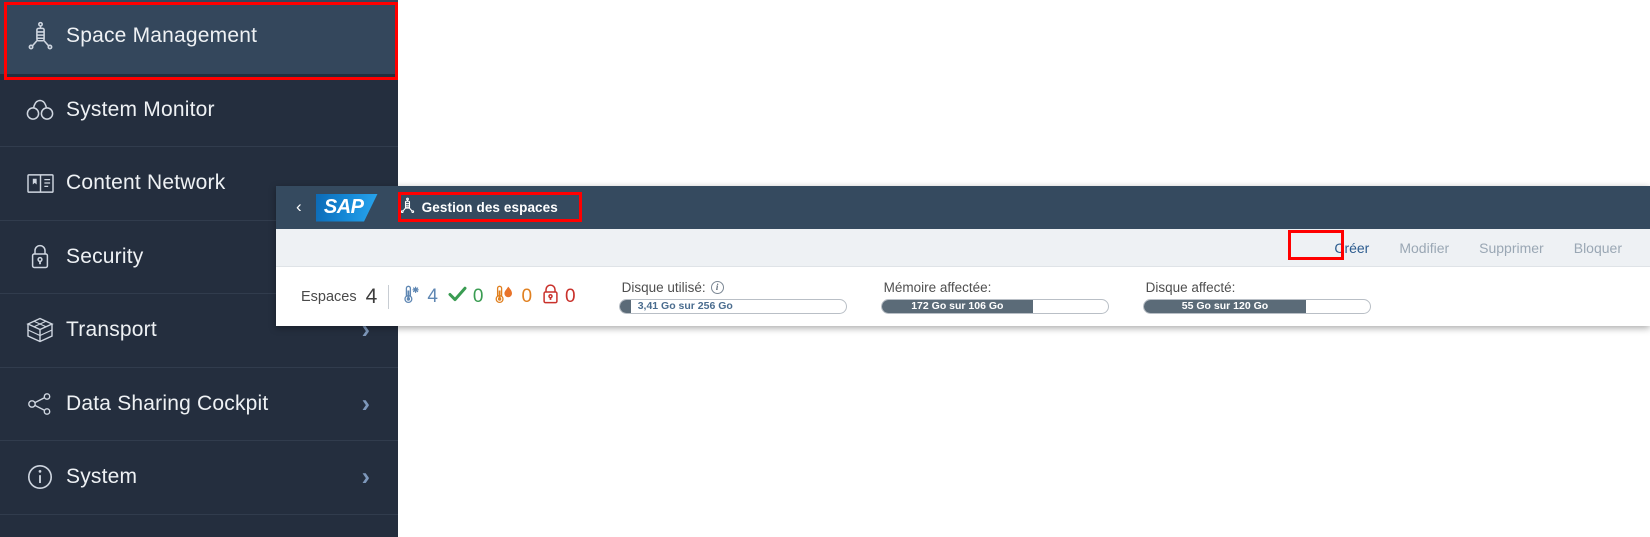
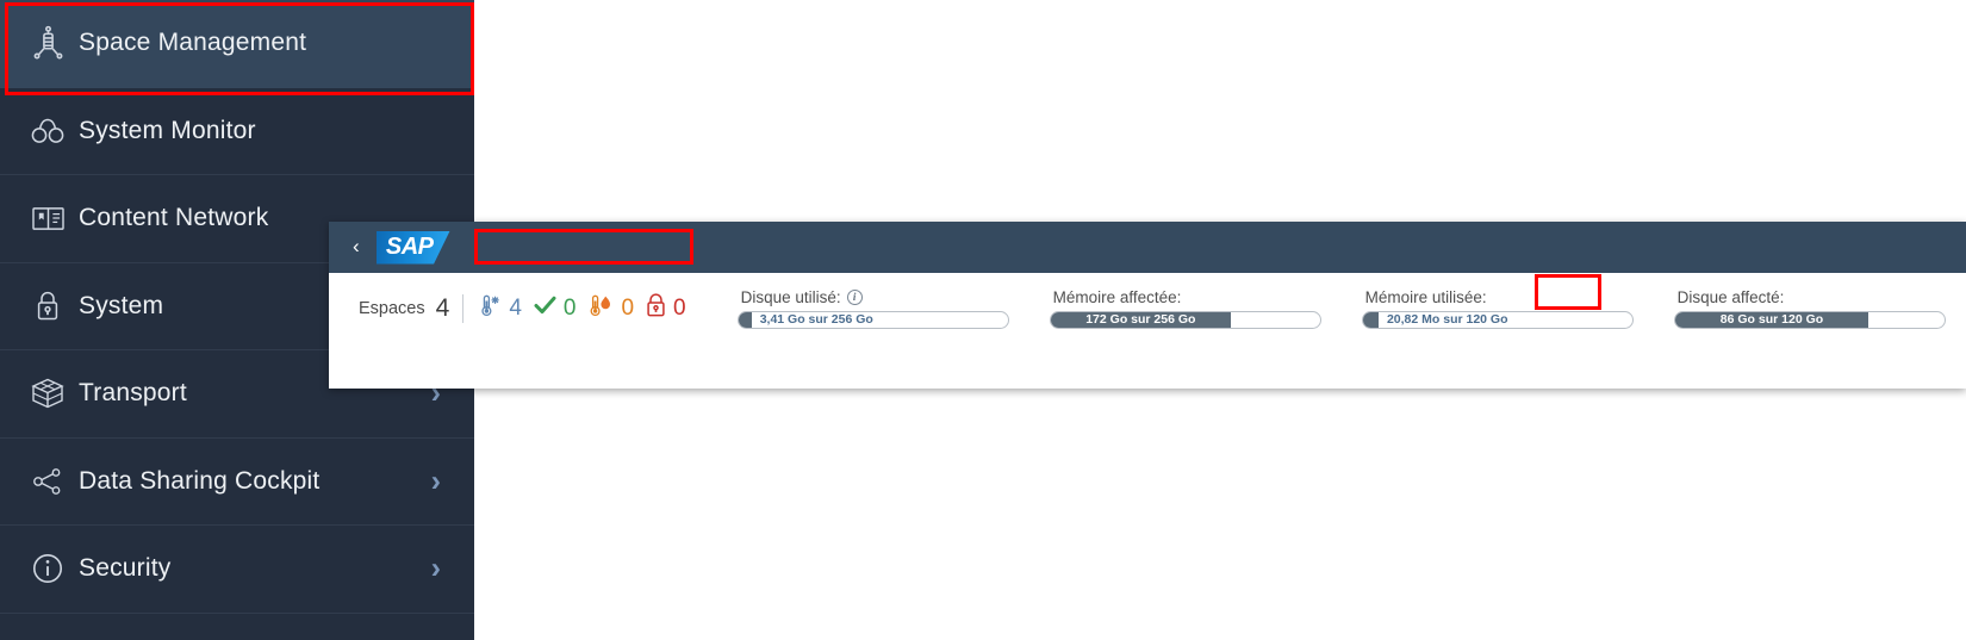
  Space Management
  System Monitor
  Content Network
- Security
+ System
  Transport
  ›
  Data Sharing Cockpit
  ›
- System
+ Security
  ›
  ‹
  SAP
- Gestion des espaces
- Créer
- Modifier
- Supprimer
- Bloquer
  Espaces
  4
  4
  0
  0
  0
  Disque utilisé:
  i
  3,41 Go sur 256 Go
  Mémoire affectée:
- 172 Go sur 106 Go
+ 172 Go sur 256 Go
+ Mémoire utilisée:
+ 20,82 Mo sur 120 Go
  Disque affecté:
- 55 Go sur 120 Go
+ 86 Go sur 120 Go
